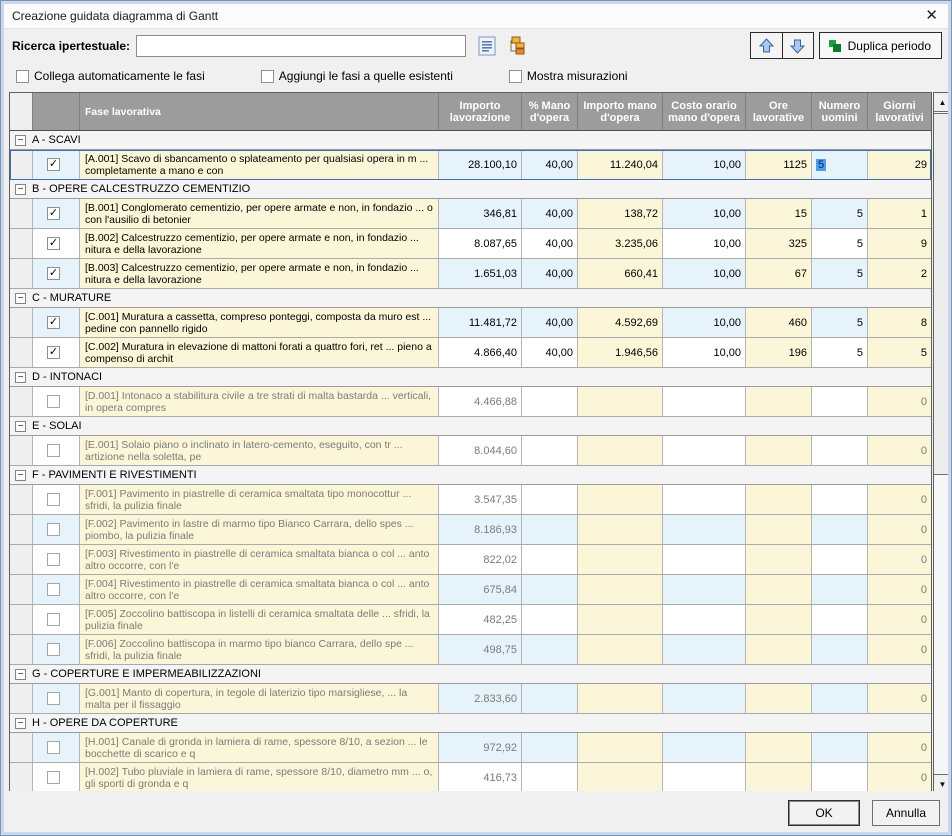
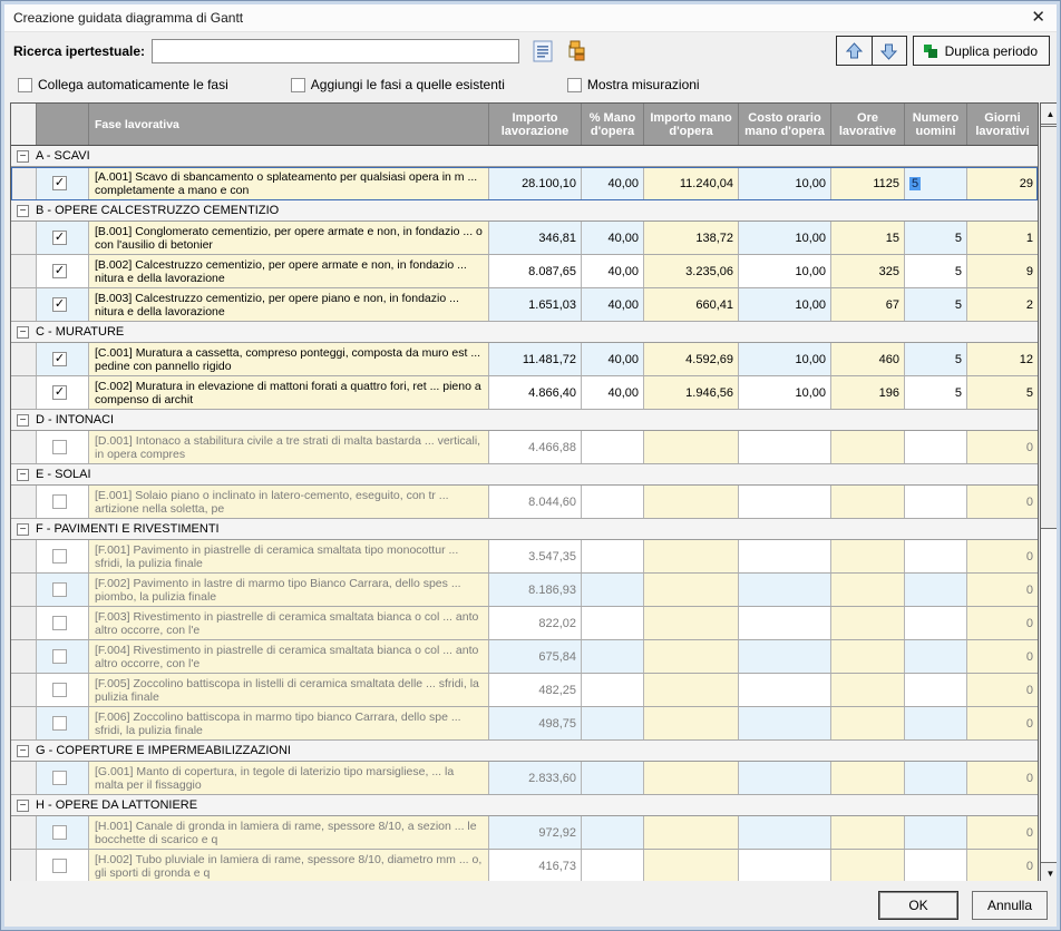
  Creazione guidata diagramma di Gantt
  ✕
  Ricerca ipertestuale:
  Duplica periodo
  Collega automaticamente le fasi
  Aggiungi le fasi a quelle esistenti
  Mostra misurazioni
  Fase lavorativa
  Importo lavorazione
  % Mano d'opera
  Importo mano d'opera
  Costo orario mano d'opera
  Ore lavorative
  Numero uomini
  Giorni lavorativi
  −
  A - SCAVI
  ✓
  [A.001] Scavo di sbancamento o splateamento per qualsiasi opera in m ... completamente a mano e con
  28.100,10
  40,00
  11.240,04
  10,00
  1125
  5
  29
  −
  B - OPERE CALCESTRUZZO CEMENTIZIO
  ✓
  [B.001] Conglomerato cementizio, per opere armate e non, in fondazio ... o con l'ausilio di betonier
  346,81
  40,00
  138,72
  10,00
  15
  5
  1
  ✓
  [B.002] Calcestruzzo cementizio, per opere armate e non, in fondazio ... nitura e della lavorazione
  8.087,65
  40,00
  3.235,06
  10,00
  325
  5
  9
  ✓
- [B.003] Calcestruzzo cementizio, per opere armate e non, in fondazio ... nitura e della lavorazione
+ [B.003] Calcestruzzo cementizio, per opere piano e non, in fondazio ... nitura e della lavorazione
  1.651,03
  40,00
  660,41
  10,00
  67
  5
  2
  −
  C - MURATURE
  ✓
  [C.001] Muratura a cassetta, compreso ponteggi, composta da muro est ... pedine con pannello rigido
  11.481,72
  40,00
  4.592,69
  10,00
  460
  5
- 8
+ 12
  ✓
  [C.002] Muratura in elevazione di mattoni forati a quattro fori, ret ... pieno a compenso di archit
  4.866,40
  40,00
  1.946,56
  10,00
  196
  5
  5
  −
  D - INTONACI
  [D.001] Intonaco a stabilitura civile a tre strati di malta bastarda ... verticali, in opera compres
  4.466,88
  0
  −
  E - SOLAI
  [E.001] Solaio piano o inclinato in latero-cemento, eseguito, con tr ... artizione nella soletta, pe
  8.044,60
  0
  −
  F - PAVIMENTI E RIVESTIMENTI
  [F.001] Pavimento in piastrelle di ceramica smaltata tipo monocottur ... sfridi, la pulizia finale
  3.547,35
  0
  [F.002] Pavimento in lastre di marmo tipo Bianco Carrara, dello spes ... piombo, la pulizia finale
  8.186,93
  0
  [F.003] Rivestimento in piastrelle di ceramica smaltata bianca o col ... anto altro occorre, con l'e
  822,02
  0
  [F.004] Rivestimento in piastrelle di ceramica smaltata bianca o col ... anto altro occorre, con l'e
  675,84
  0
  [F.005] Zoccolino battiscopa in listelli di ceramica smaltata delle ... sfridi, la pulizia finale
  482,25
  0
  [F.006] Zoccolino battiscopa in marmo tipo bianco Carrara, dello spe ... sfridi, la pulizia finale
  498,75
  0
  −
  G - COPERTURE E IMPERMEABILIZZAZIONI
  [G.001] Manto di copertura, in tegole di laterizio tipo marsigliese, ... la malta per il fissaggio
  2.833,60
  0
  −
- H - OPERE DA COPERTURE
+ H - OPERE DA LATTONIERE
  [H.001] Canale di gronda in lamiera di rame, spessore 8/10, a sezion ... le bocchette di scarico e q
  972,92
  0
  [H.002] Tubo pluviale in lamiera di rame, spessore 8/10, diametro mm ... o, gli sporti di gronda e q
  416,73
  0
  ▲
  ▼
  OK
  Annulla
